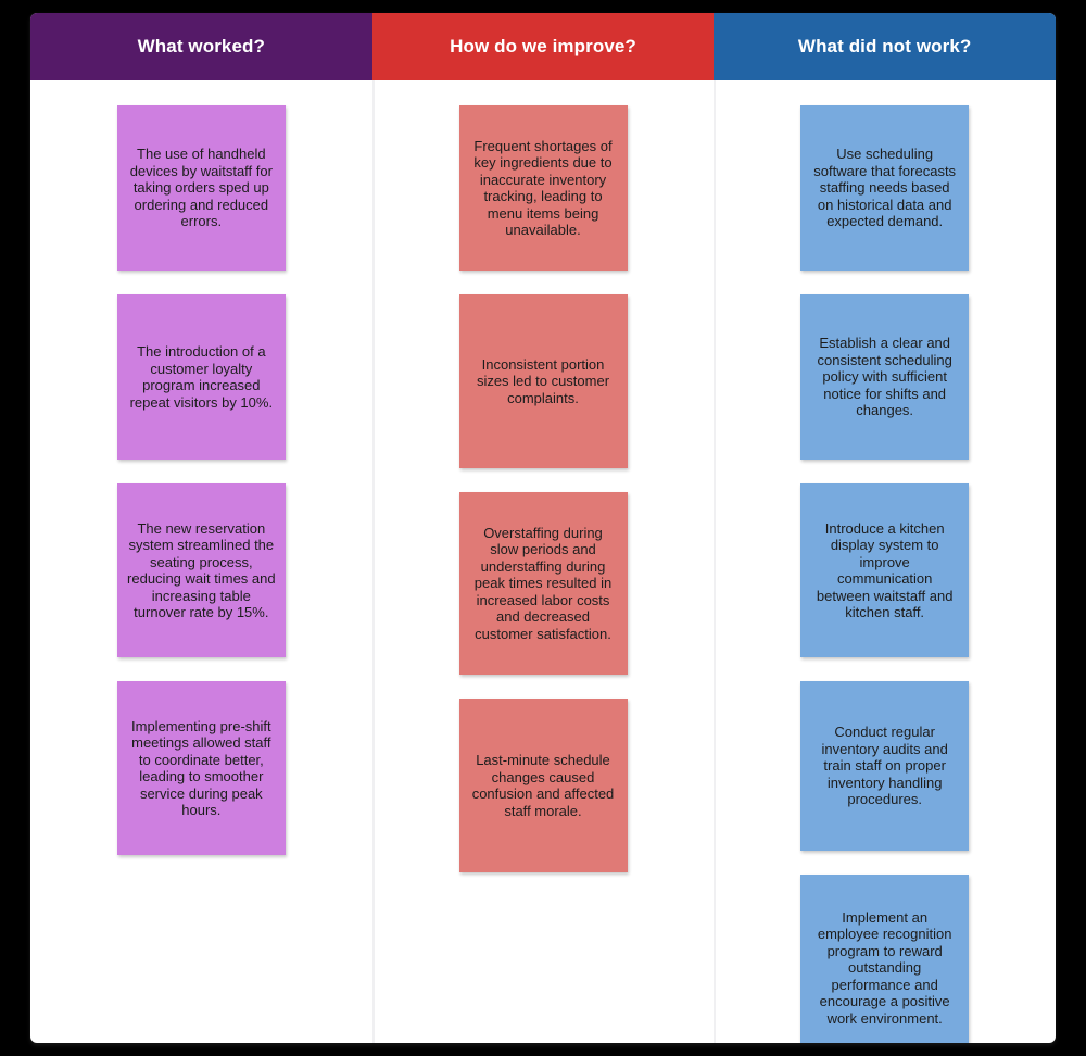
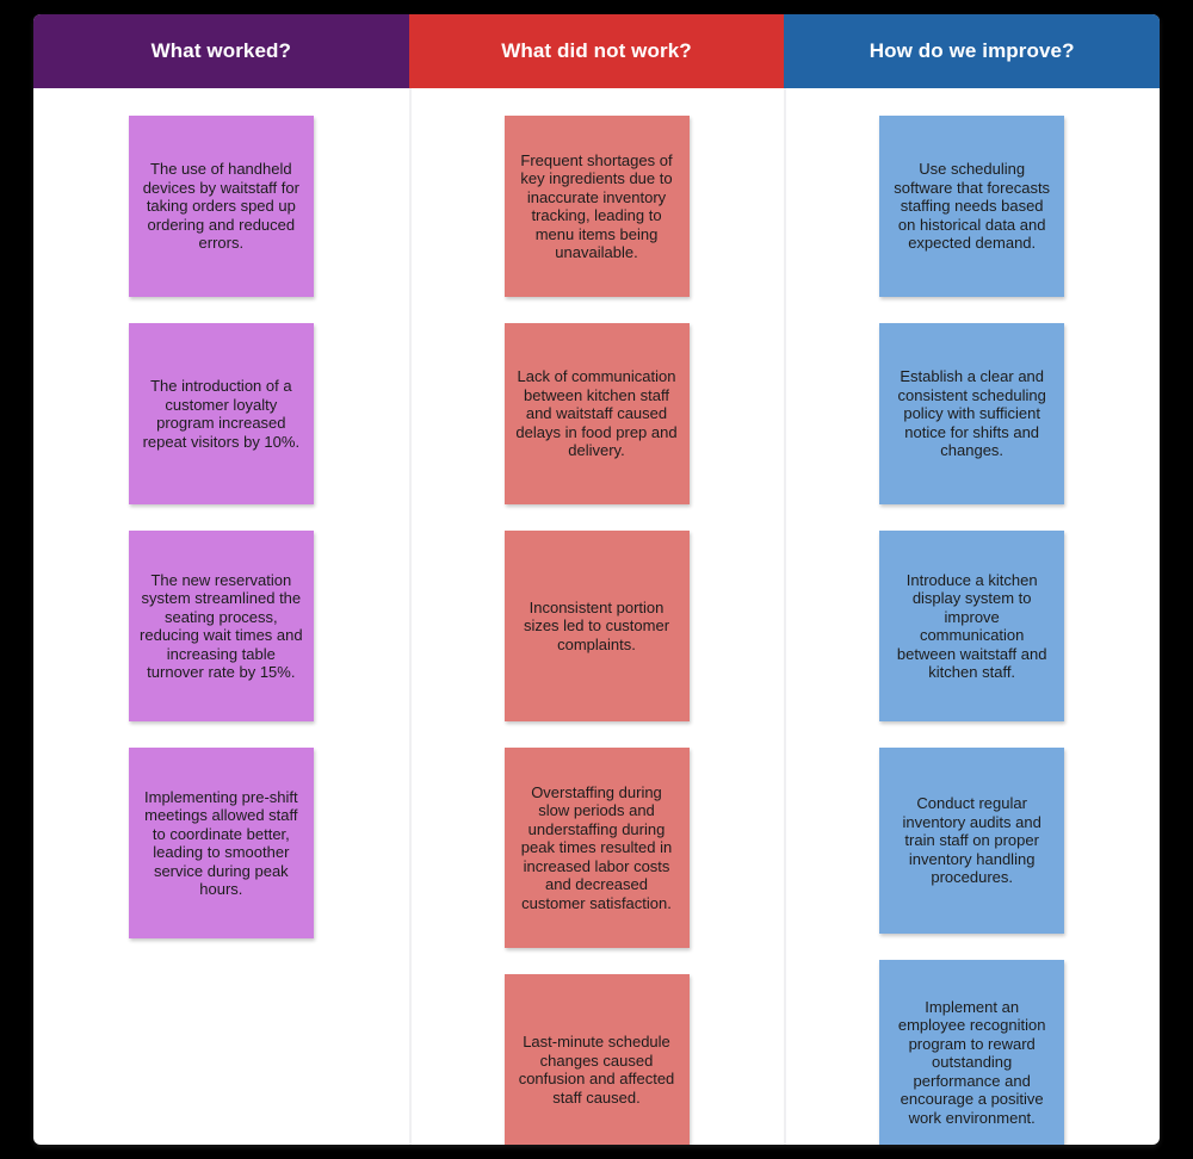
  What worked?
  The use of handheld devices by waitstaff for taking orders sped up ordering and reduced errors.
  The introduction of a customer loyalty program increased repeat visitors by 10%.
  The new reservation system streamlined the seating process, reducing wait times and increasing table turnover rate by 15%.
  Implementing pre-shift meetings allowed staff to coordinate better, leading to smoother service during peak hours.
- How do we improve?
+ What did not work?
  Frequent shortages of key ingredients due to inaccurate inventory tracking, leading to menu items being unavailable.
+ Lack of communication between kitchen staff and waitstaff caused delays in food prep and delivery.
  Inconsistent portion sizes led to customer complaints.
  Overstaffing during slow periods and understaffing during peak times resulted in increased labor costs and decreased customer satisfaction.
- Last-minute schedule changes caused confusion and affected staff morale.
+ Last-minute schedule changes caused confusion and affected staff caused.
- What did not work?
+ How do we improve?
  Use scheduling software that forecasts staffing needs based on historical data and expected demand.
  Establish a clear and consistent scheduling policy with sufficient notice for shifts and changes.
  Introduce a kitchen display system to improve communication between waitstaff and kitchen staff.
  Conduct regular inventory audits and train staff on proper inventory handling procedures.
  Implement an employee recognition program to reward outstanding performance and encourage a positive work environment.
